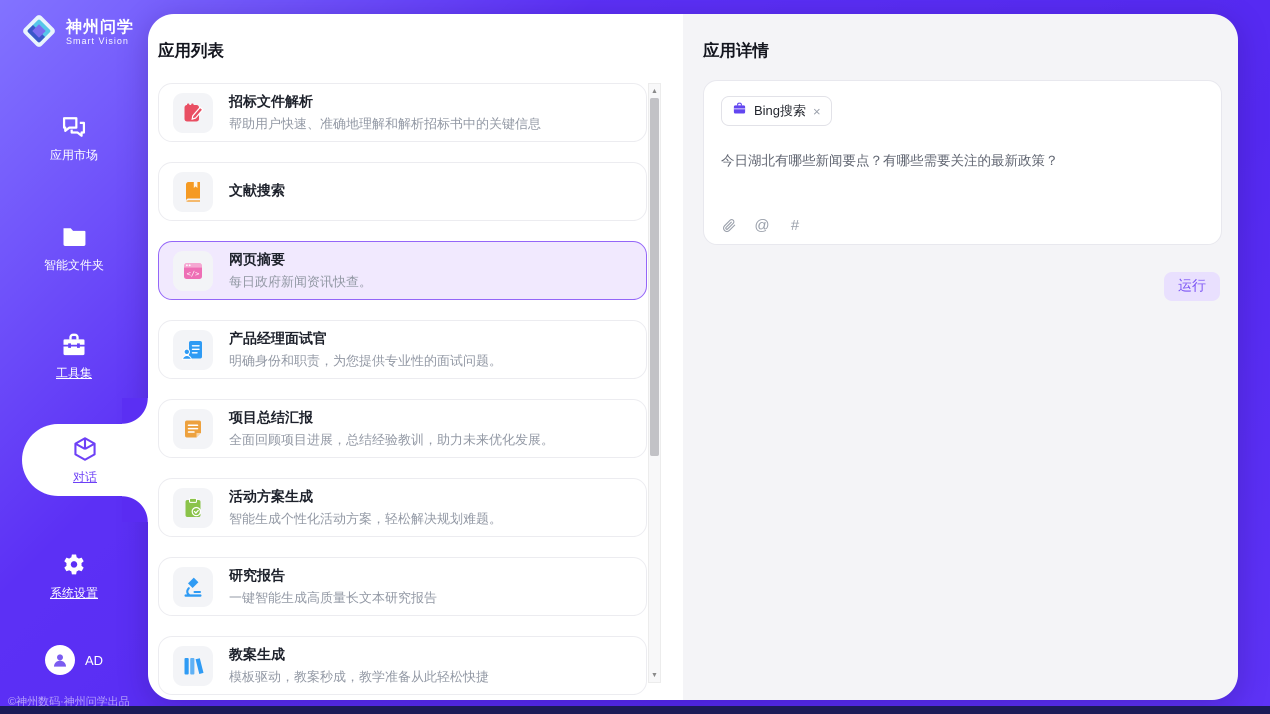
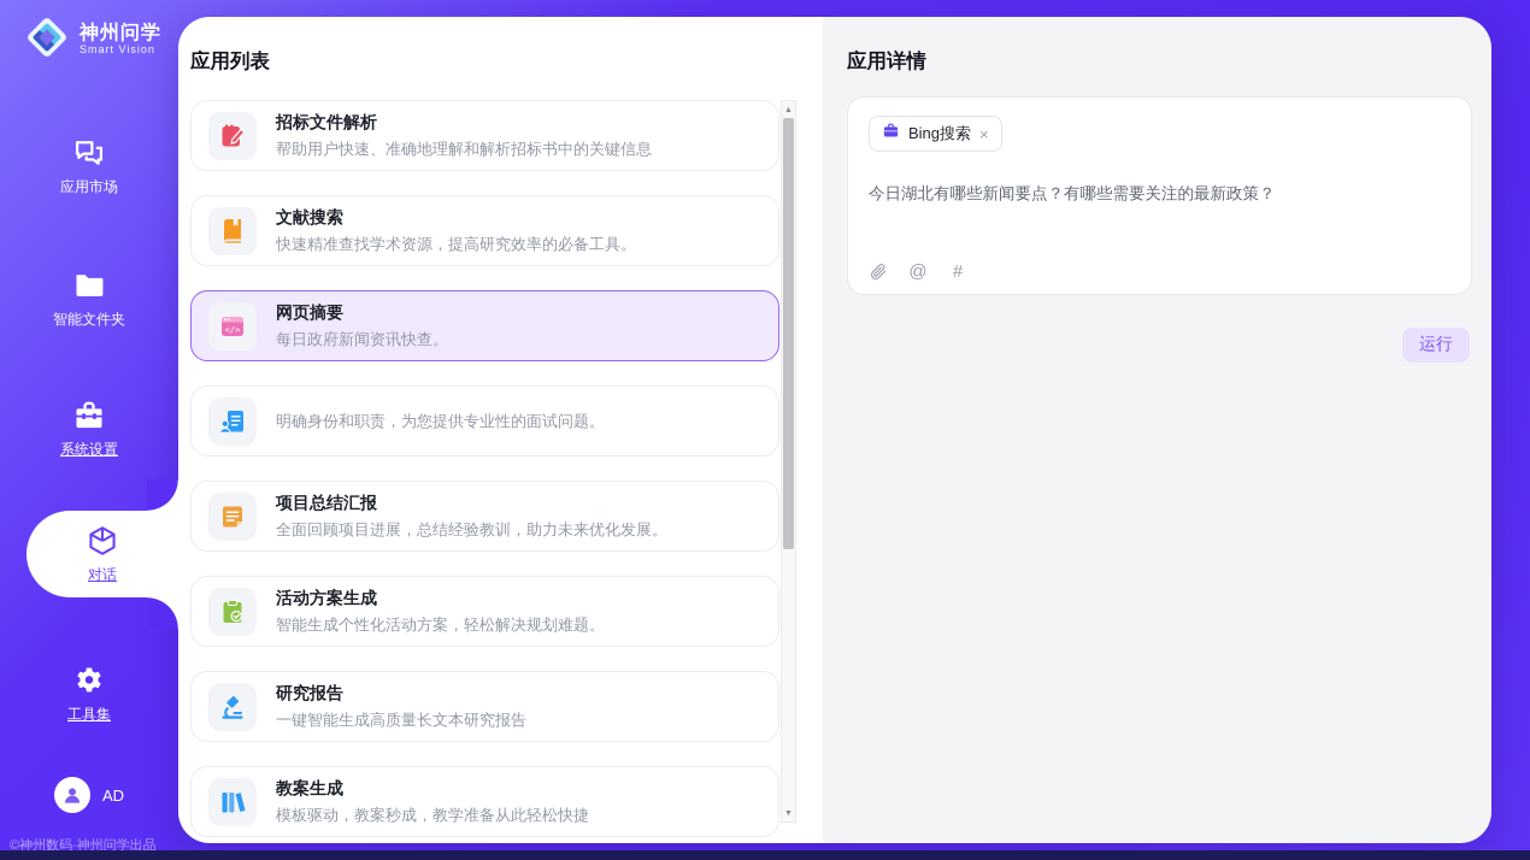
  神州问学
  Smart Vision
  应用市场
  智能文件夹
- 工具集
+ 系统设置
  对话
- 系统设置
+ 工具集
  AD
  ©神州数码·神州问学出品
  应用列表
  招标文件解析
  帮助用户快速、准确地理解和解析招标书中的关键信息
  文献搜索
+ 快速精准查找学术资源，提高研究效率的必备工具。
  </>
  网页摘要
  每日政府新闻资讯快查。
- 产品经理面试官
  明确身份和职责，为您提供专业性的面试问题。
  项目总结汇报
  全面回顾项目进展，总结经验教训，助力未来优化发展。
  活动方案生成
  智能生成个性化活动方案，轻松解决规划难题。
  研究报告
  一键智能生成高质量长文本研究报告
  教案生成
  模板驱动，教案秒成，教学准备从此轻松快捷
  应用详情
  Bing搜索
  ×
  今日湖北有哪些新闻要点？有哪些需要关注的最新政策？
  @
  #
  运行
